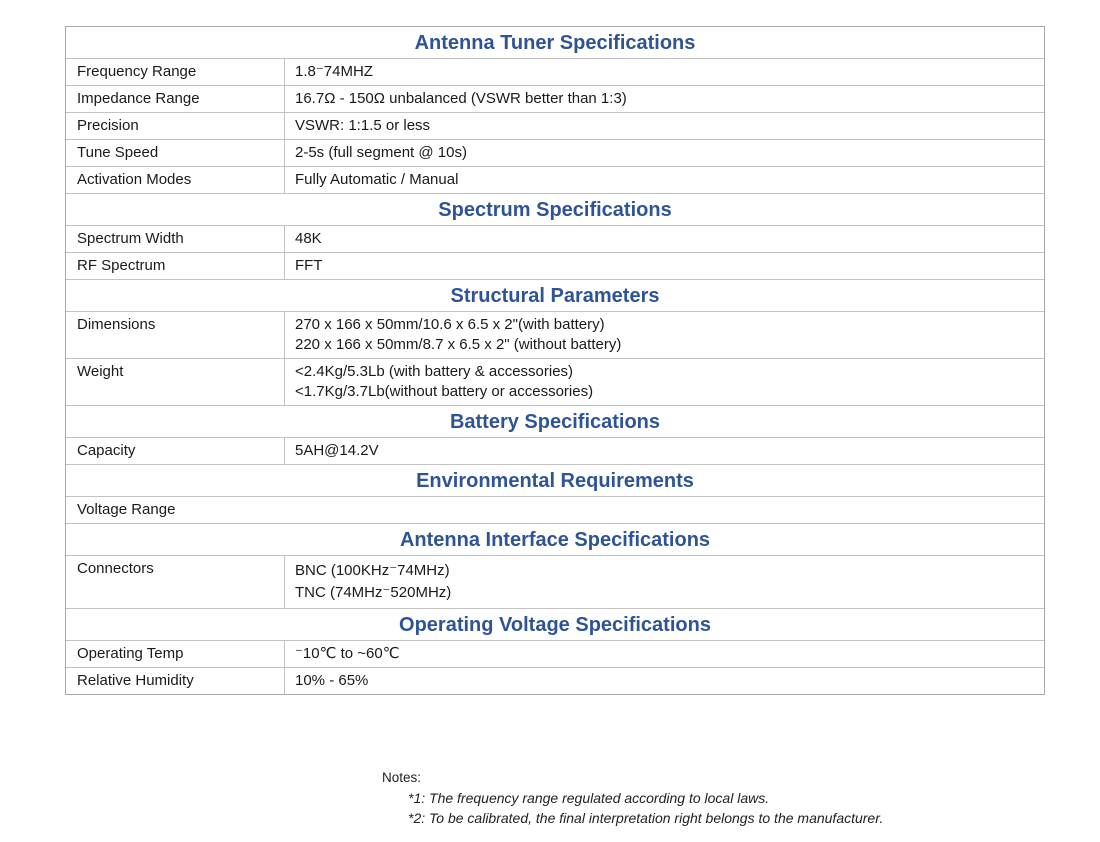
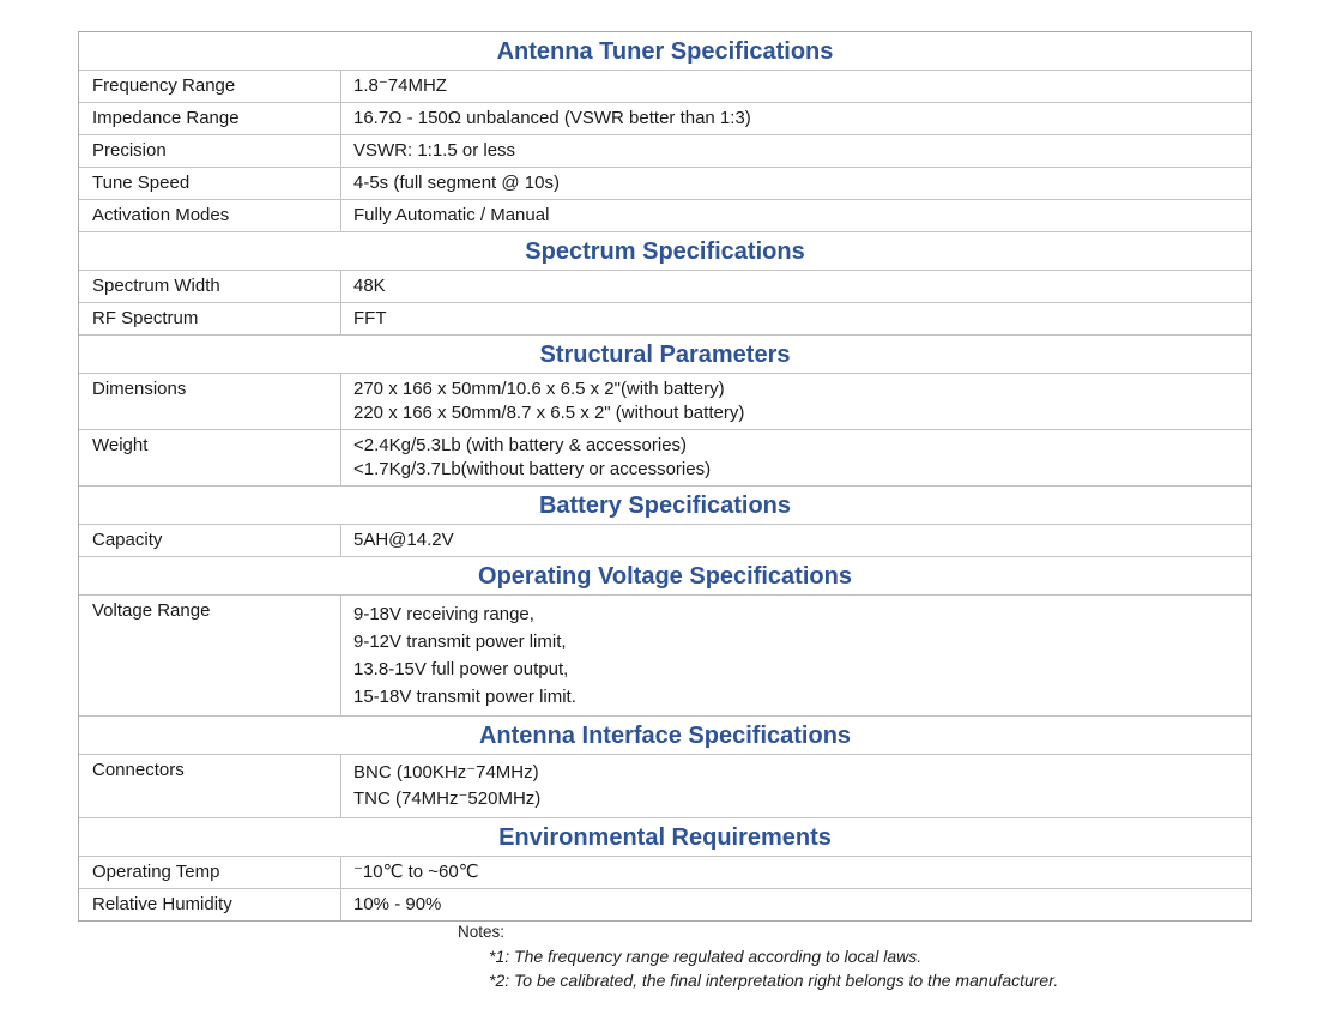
  Antenna Tuner Specifications
  Frequency Range
  1.8⁻74MHZ
  Impedance Range
  16.7Ω - 150Ω unbalanced (VSWR better than 1:3)
  Precision
  VSWR: 1:1.5 or less
  Tune Speed
- 2-5s (full segment @ 10s)
+ 4-5s (full segment @ 10s)
  Activation Modes
  Fully Automatic / Manual
  Spectrum Specifications
  Spectrum Width
  48K
  RF Spectrum
  FFT
  Structural Parameters
  Dimensions
  270 x 166 x 50mm/10.6 x 6.5 x 2"(with battery)
  220 x 166 x 50mm/8.7 x 6.5 x 2" (without battery)
  Weight
  <2.4Kg/5.3Lb (with battery & accessories)
  <1.7Kg/3.7Lb(without battery or accessories)
  Battery Specifications
  Capacity
  5AH@14.2V
- Environmental Requirements
+ Operating Voltage Specifications
  Voltage Range
+ 9-18V receiving range,
+ 9-12V transmit power limit,
+ 13.8-15V full power output,
+ 15-18V transmit power limit.
  Antenna Interface Specifications
  Connectors
  BNC (100KHz⁻74MHz)
  TNC (74MHz⁻520MHz)
- Operating Voltage Specifications
+ Environmental Requirements
  Operating Temp
  ⁻10℃ to ~60℃
  Relative Humidity
- 10% - 65%
+ 10% - 90%
  Notes:
  *1: The frequency range regulated according to local laws.
  *2: To be calibrated, the final interpretation right belongs to the manufacturer.
